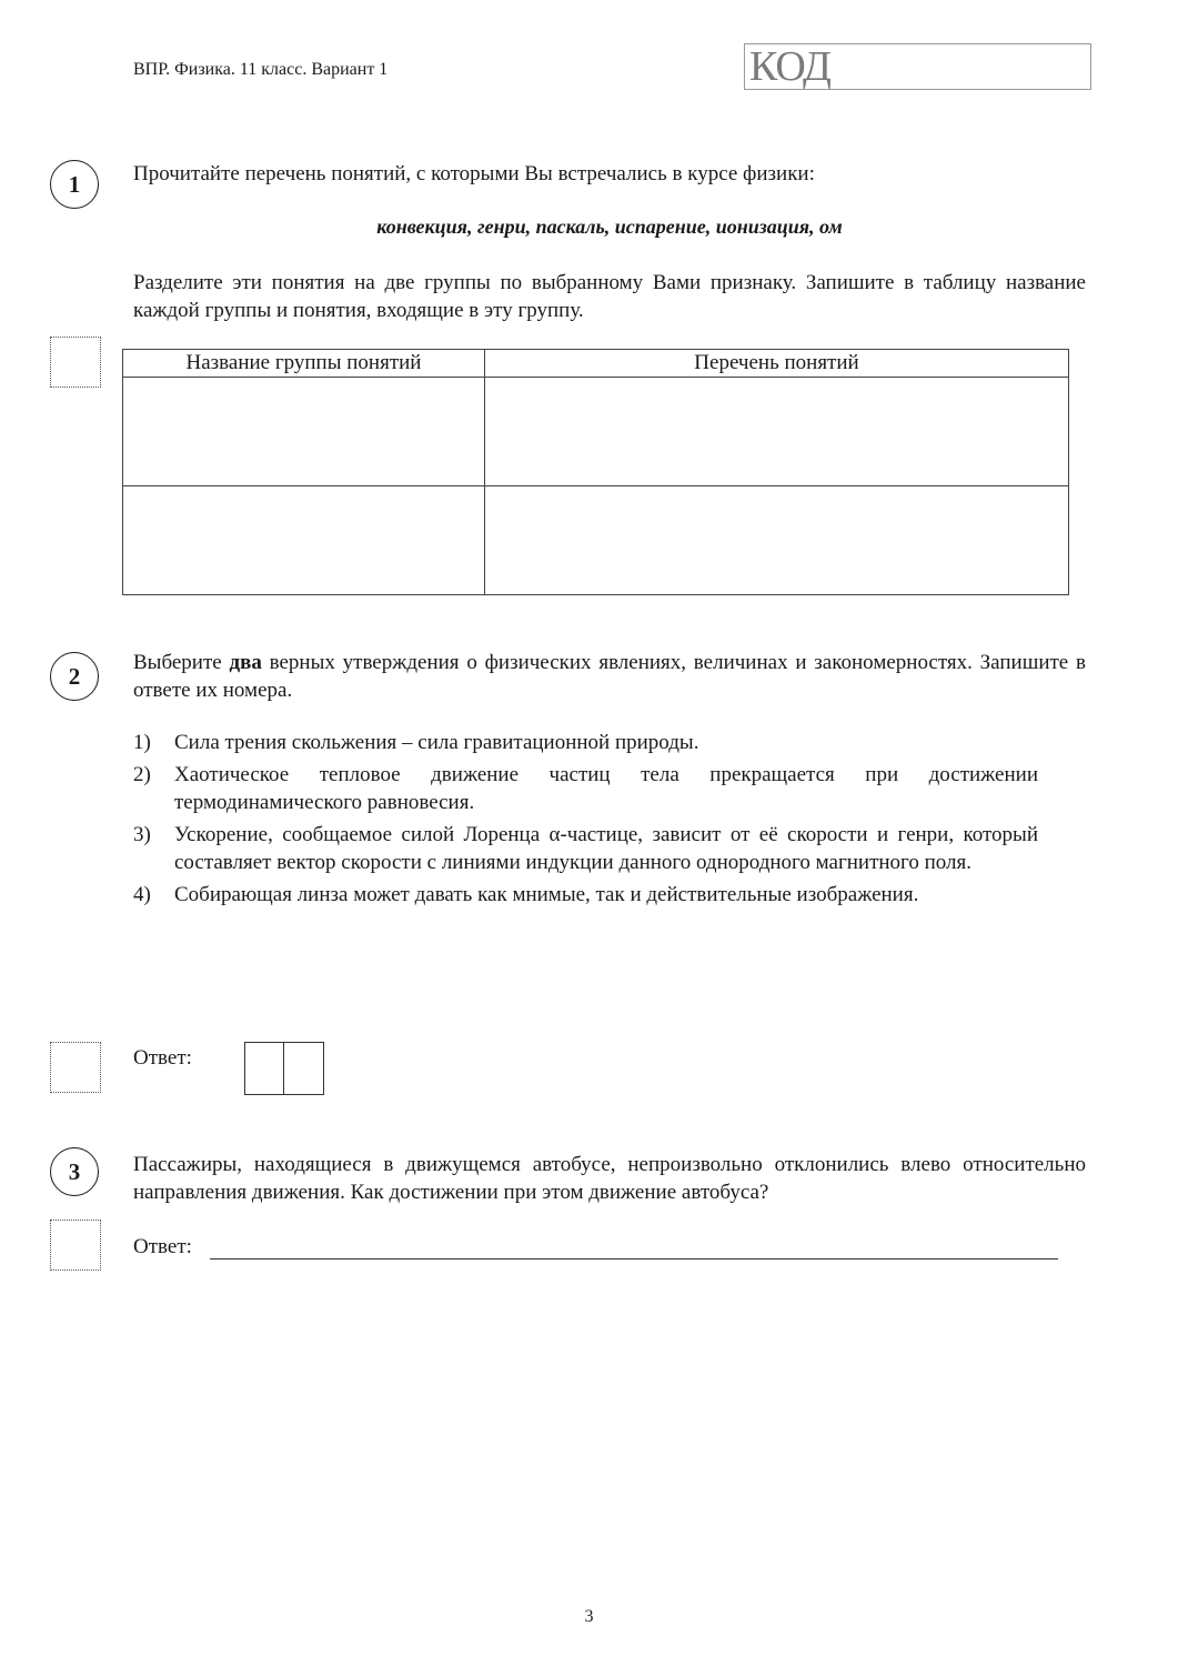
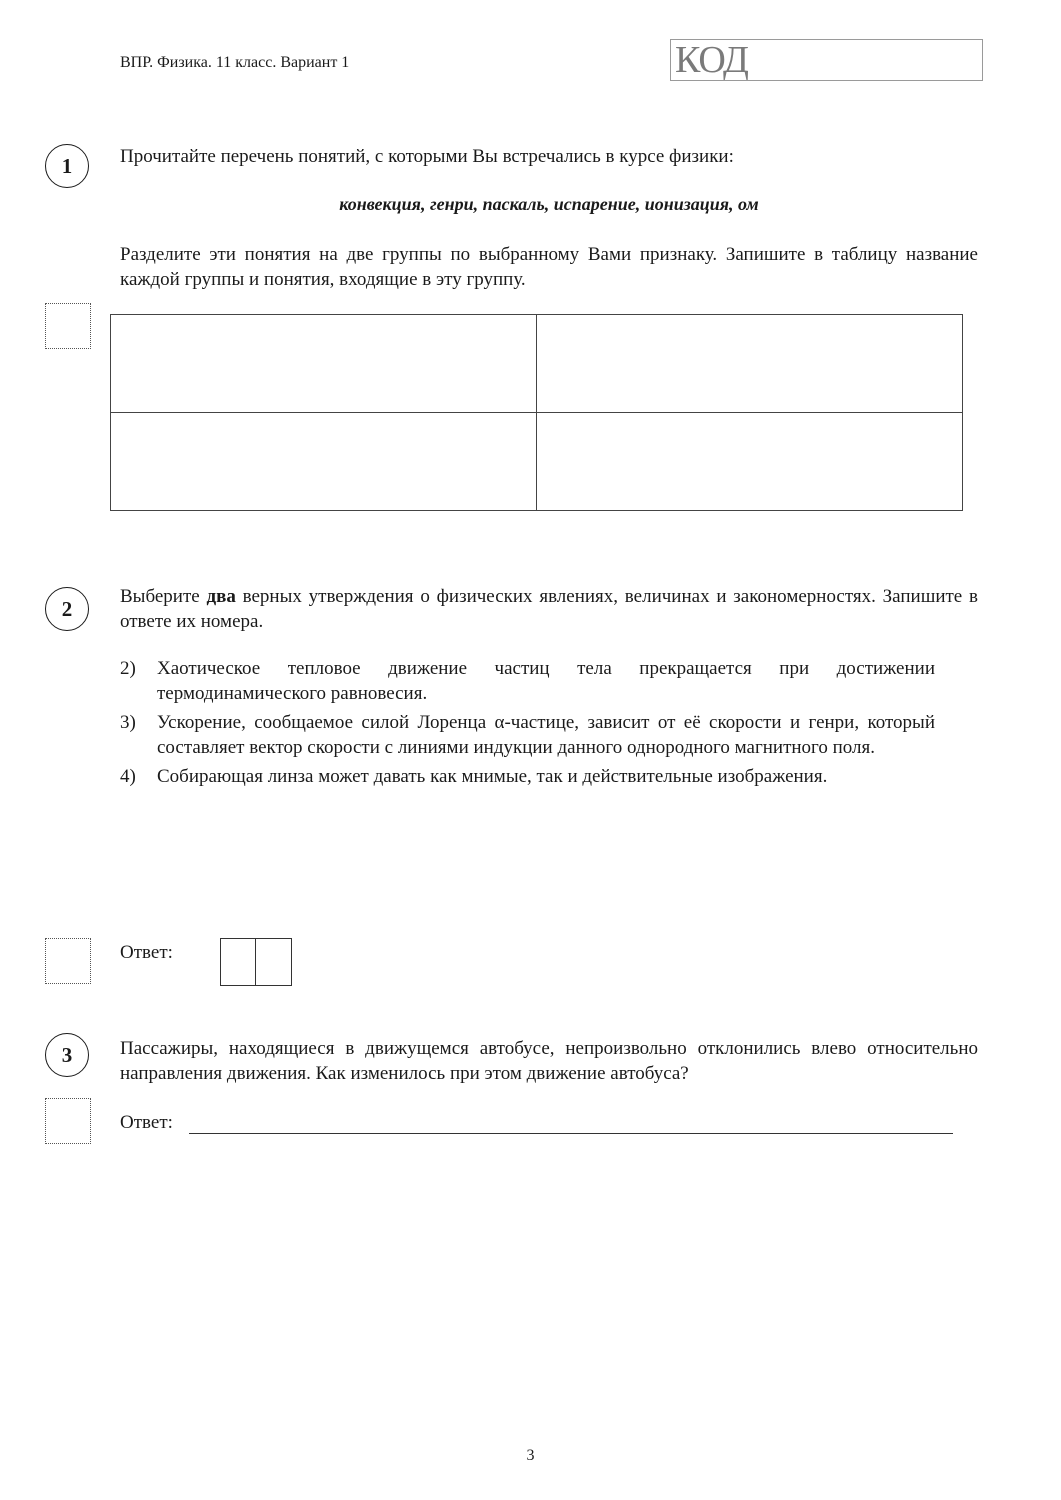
  ВПР. Физика. 11 класс. Вариант 1
  КОД
  1
  Прочитайте перечень понятий, с которыми Вы встречались в курсе физики:
  конвекция, генри, паскаль, испарение, ионизация, ом
  Разделите эти понятия на две группы по выбранному Вами признаку. Запишите в таблицу название каждой группы и понятия, входящие в эту группу.
- Название группы понятий	Перечень понятий
  2
  Выберите два верных утверждения о физических явлениях, величинах и закономерностях. Запишите в ответе их номера.
- 1)
- Сила трения скольжения – сила гравитационной природы.
  2)
  Хаотическое тепловое движение частиц тела прекращается при достижении термодинамического равновесия.
  3)
  Ускорение, сообщаемое силой Лоренца α-частице, зависит от её скорости и генри, который составляет вектор скорости с линиями индукции данного однородного магнитного поля.
  4)
  Собирающая линза может давать как мнимые, так и действительные изображения.
  Ответ:
  3
- Пассажиры, находящиеся в движущемся автобусе, непроизвольно отклонились влево относительно направления движения. Как достижении при этом движение автобуса?
+ Пассажиры, находящиеся в движущемся автобусе, непроизвольно отклонились влево относительно направления движения. Как изменилось при этом движение автобуса?
  Ответ:
  3
